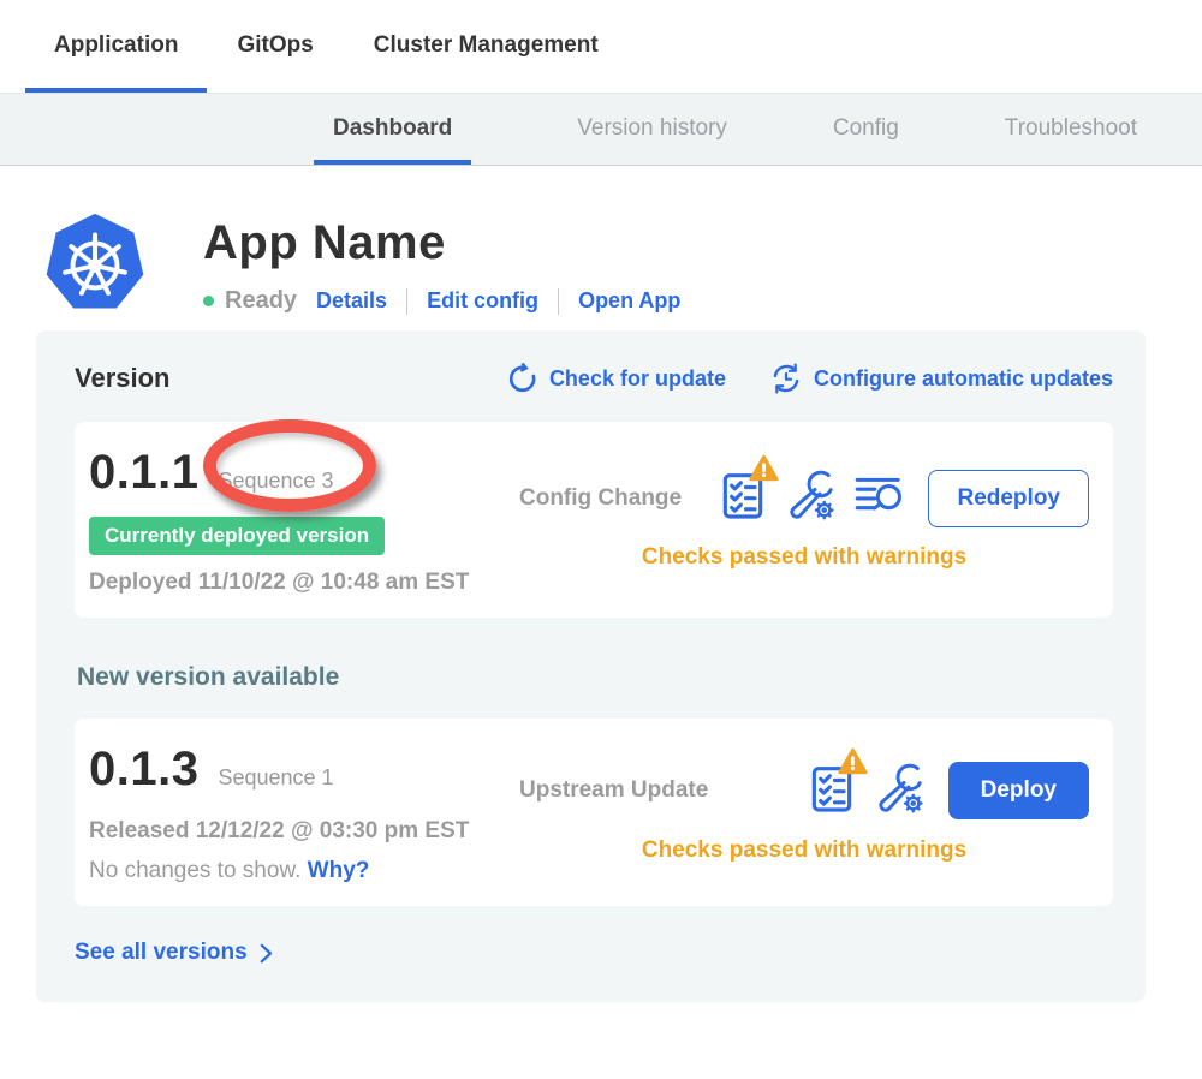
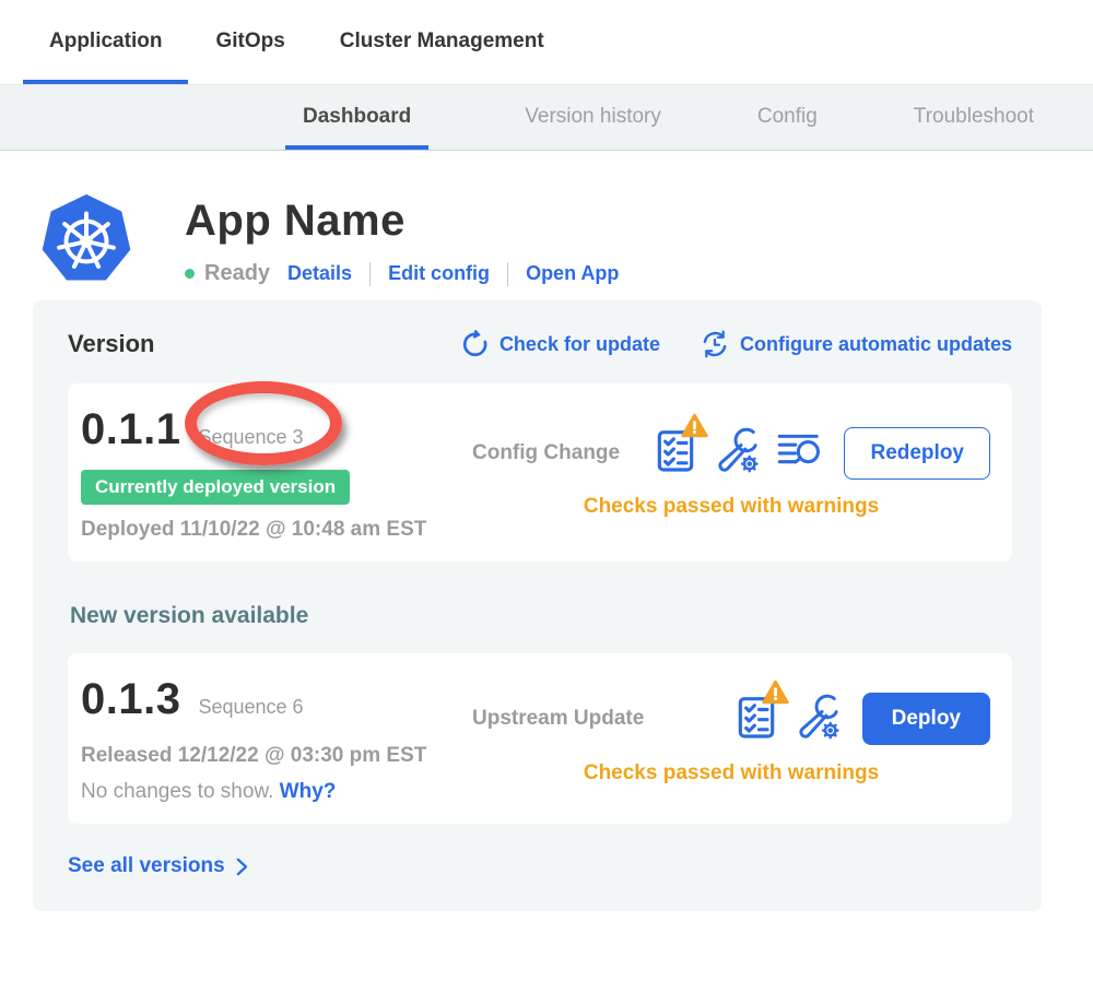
  Application
  GitOps
  Cluster Management
  Dashboard
  Version history
  Config
  Troubleshoot
  App Name
  Ready
  Details
  Edit config
  Open App
  Version
  Check for update
  Configure automatic updates
  0.1.1
  Sequence 3
  Currently deployed version
  Deployed 11/10/22 @ 10:48 am EST
  Config Change
  Redeploy
  Checks passed with warnings
  New version available
  0.1.3
- Sequence 1
+ Sequence 6
  Released 12/12/22 @ 03:30 pm EST
  No changes to show. Why?
  Upstream Update
  Deploy
  Checks passed with warnings
  See all versions
